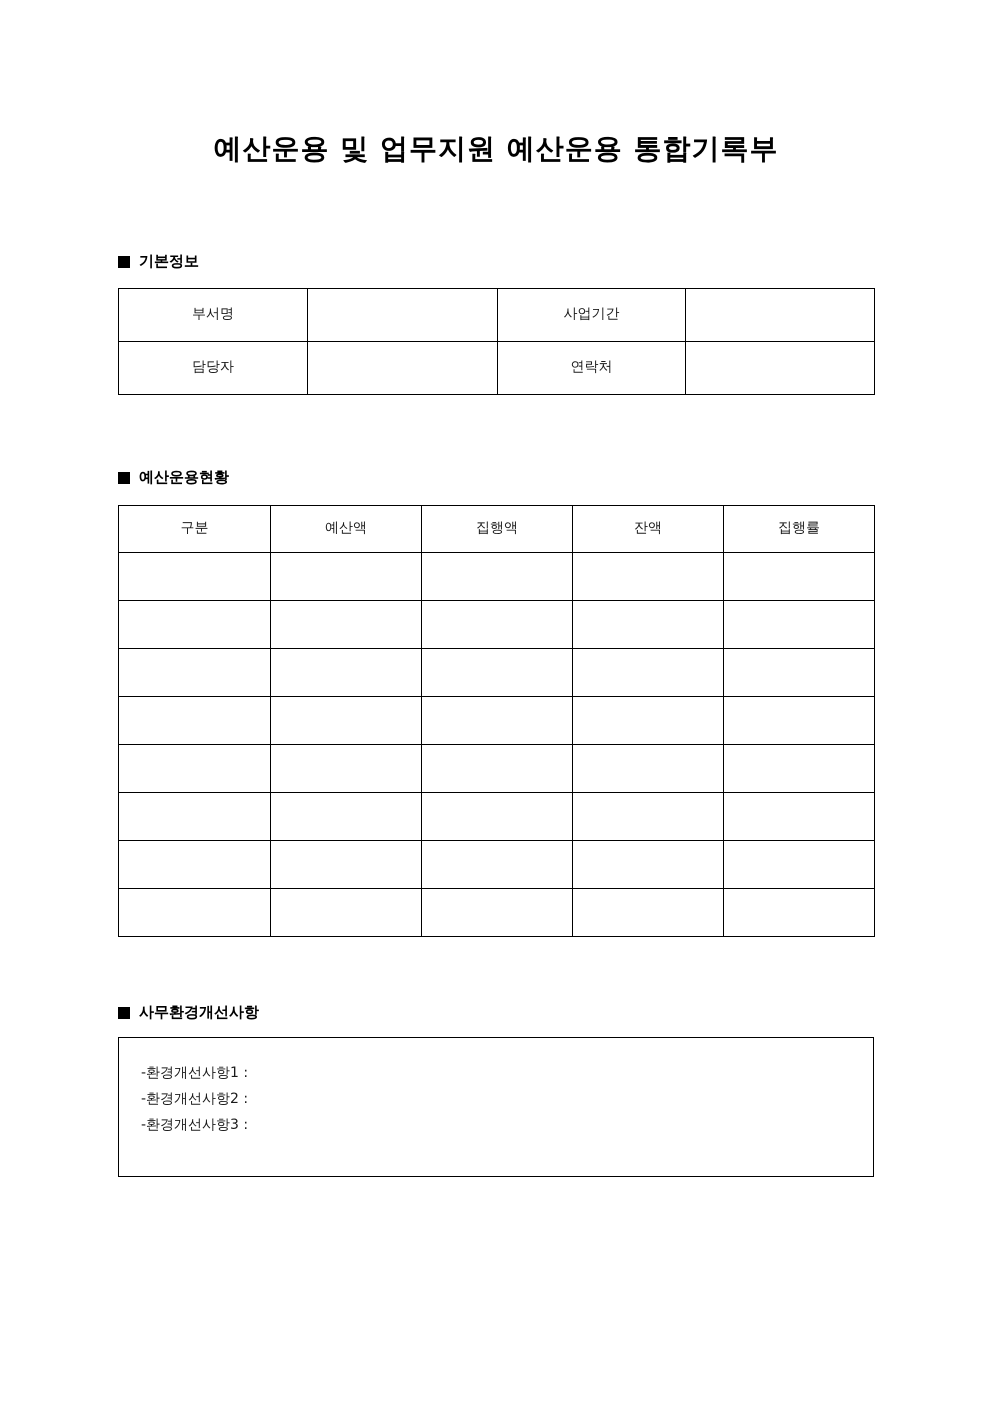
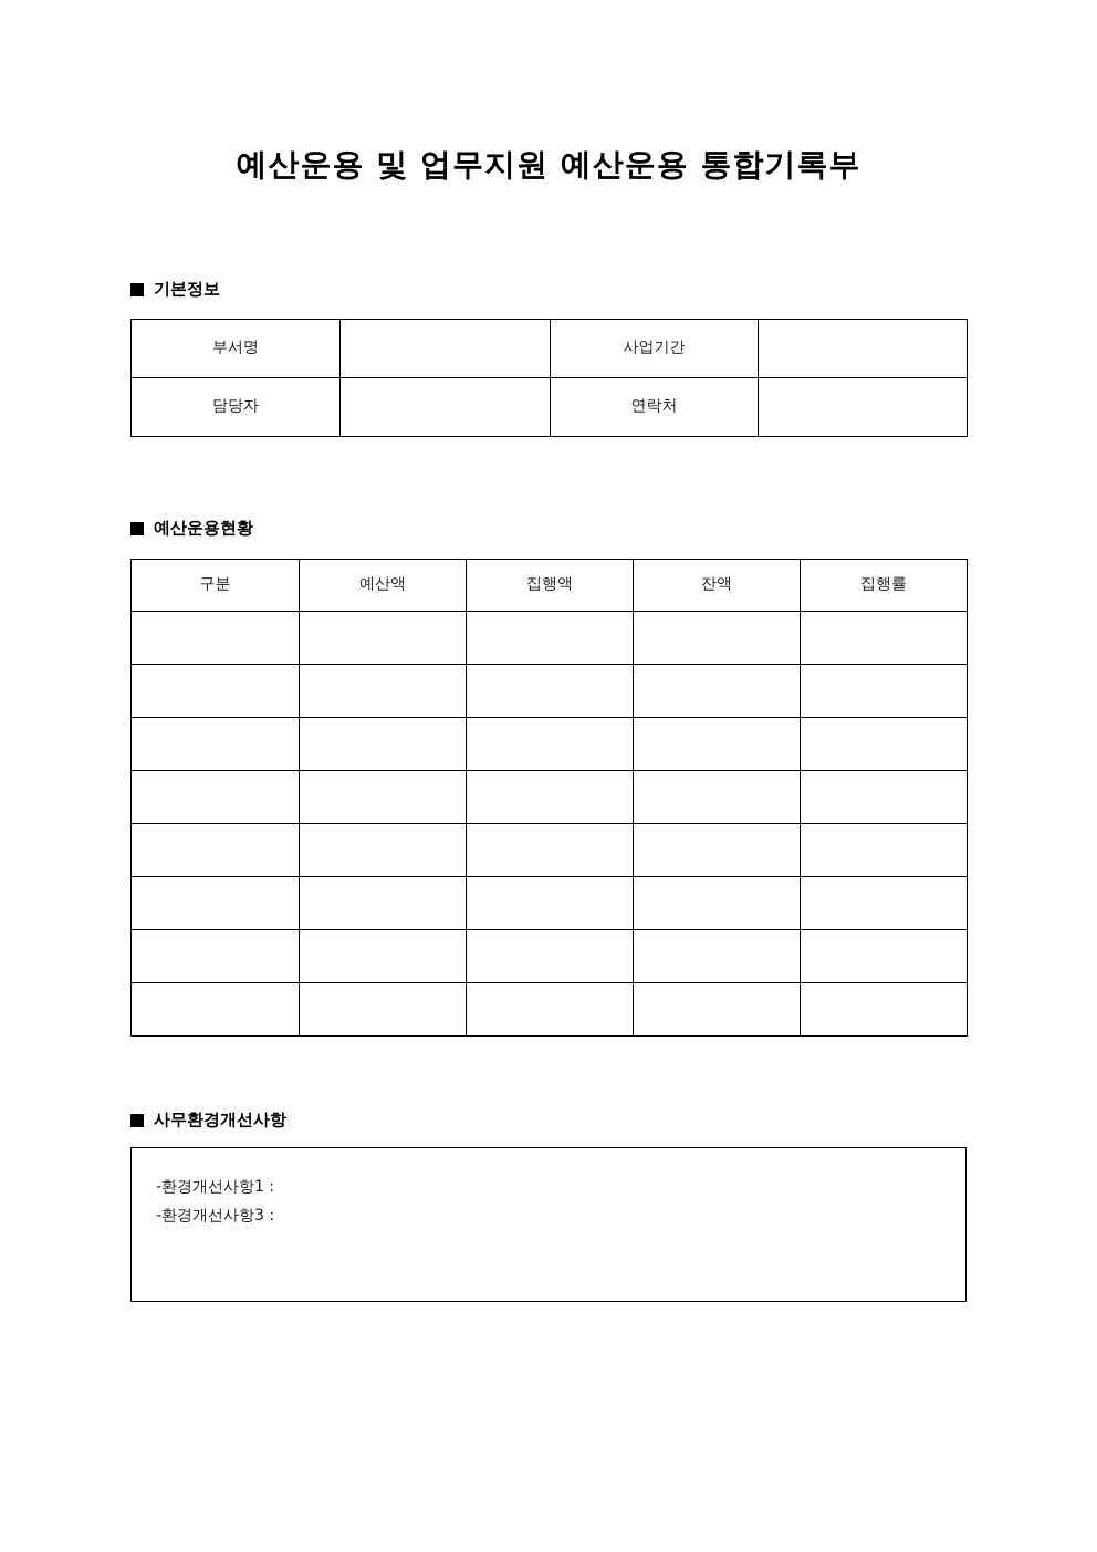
  예산운용 및 업무지원 예산운용 통합기록부
  기본정보
  부서명		사업기간
  담당자		연락처
  예산운용현황
  구분	예산액	집행액	잔액	집행률
  사무환경개선사항
  -환경개선사항1 :
- -환경개선사항2 :
  -환경개선사항3 :
